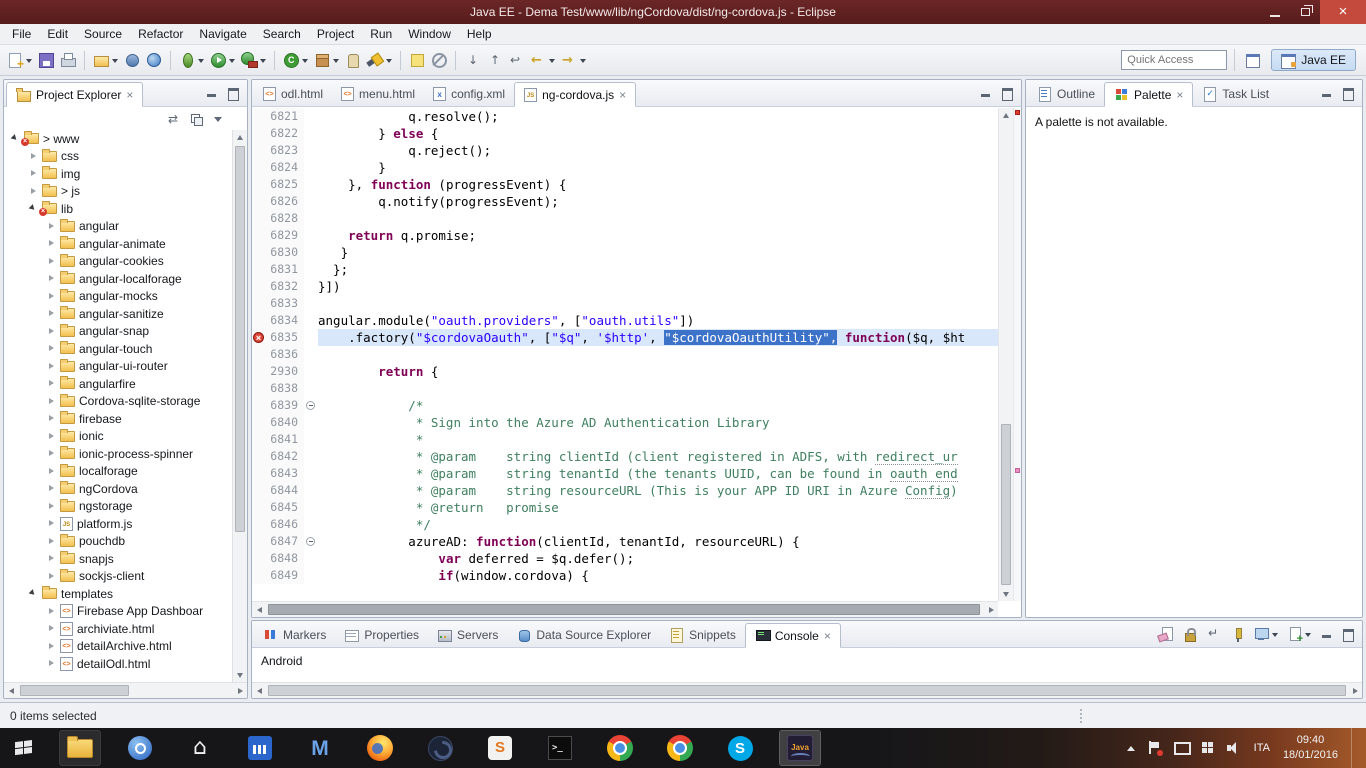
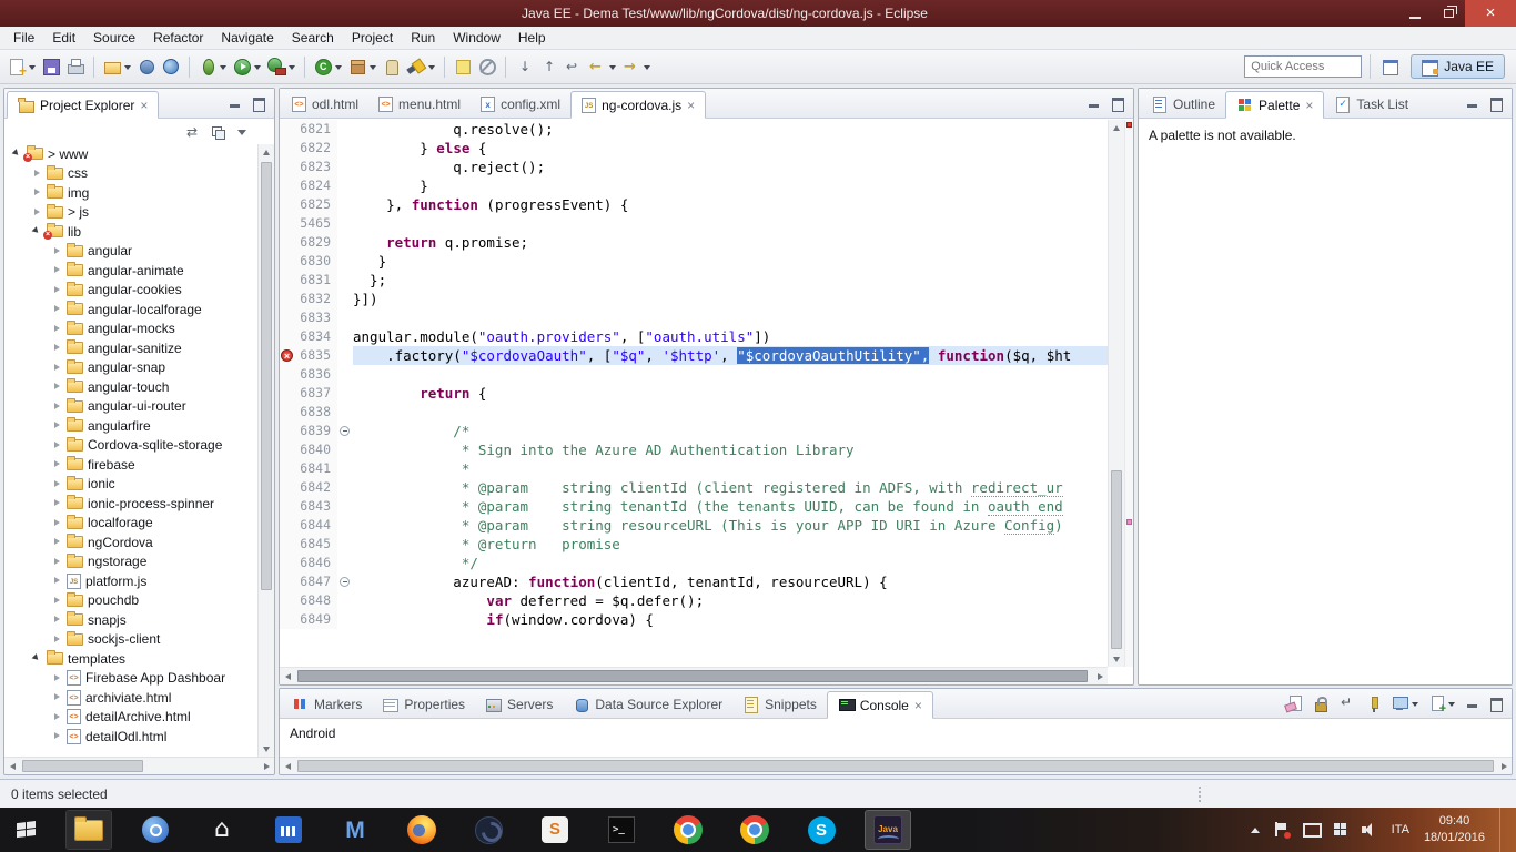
  Java EE - Dema Test/www/lib/ngCordova/dist/ng-cordova.js - Eclipse
  File
  Edit
  Source
  Refactor
  Navigate
  Search
  Project
  Run
  Window
  Help
  Quick Access
  Java EE
  Project Explorer
  > www
  css
  img
  > js
  lib
  angular
  angular-animate
  angular-cookies
  angular-localforage
  angular-mocks
  angular-sanitize
  angular-snap
  angular-touch
  angular-ui-router
  angularfire
  Cordova-sqlite-storage
  firebase
  ionic
  ionic-process-spinner
  localforage
  ngCordova
  ngstorage
  platform.js
  pouchdb
  snapjs
  sockjs-client
  templates
  Firebase App Dashboar
  archiviate.html
  detailArchive.html
  detailOdl.html
  odl.html
  menu.html
  config.xml
  ng-cordova.js
  6821
  q.resolve();
  6822
  } else {
  6823
  q.reject();
  6824
  }
  6825
  }, function (progressEvent) {
- 6826
- q.notify(progressEvent);
- 6828
+ 5465
  6829
  return q.promise;
  6830
  }
  6831
  };
  6832
  }])
  6833
  6834
  angular.module("oauth.providers", ["oauth.utils"])
  6835
  .factory("$cordovaOauth", ["$q", '$http', "$cordovaOauthUtility", function($q, $ht
  6836
- 2930
+ 6837
  return {
  6838
  6839
  /*
  6840
  * Sign into the Azure AD Authentication Library
  6841
  *
  6842
  * @param string clientId (client registered in ADFS, with redirect_ur
  6843
  * @param string tenantId (the tenants UUID, can be found in oauth end
  6844
  * @param string resourceURL (This is your APP ID URI in Azure Config)
  6845
  * @return promise
  6846
  */
  6847
  azureAD: function(clientId, tenantId, resourceURL) {
  6848
  var deferred = $q.defer();
  6849
  if(window.cordova) {
  Outline
  Palette
  Task List
  A palette is not available.
  Markers
  Properties
  Servers
  Data Source Explorer
  Snippets
  Console
  Android
  0 items selected
  ⌂
  M
  S
  >_
  S
  Java
  ITA
  09:40
  18/01/2016
